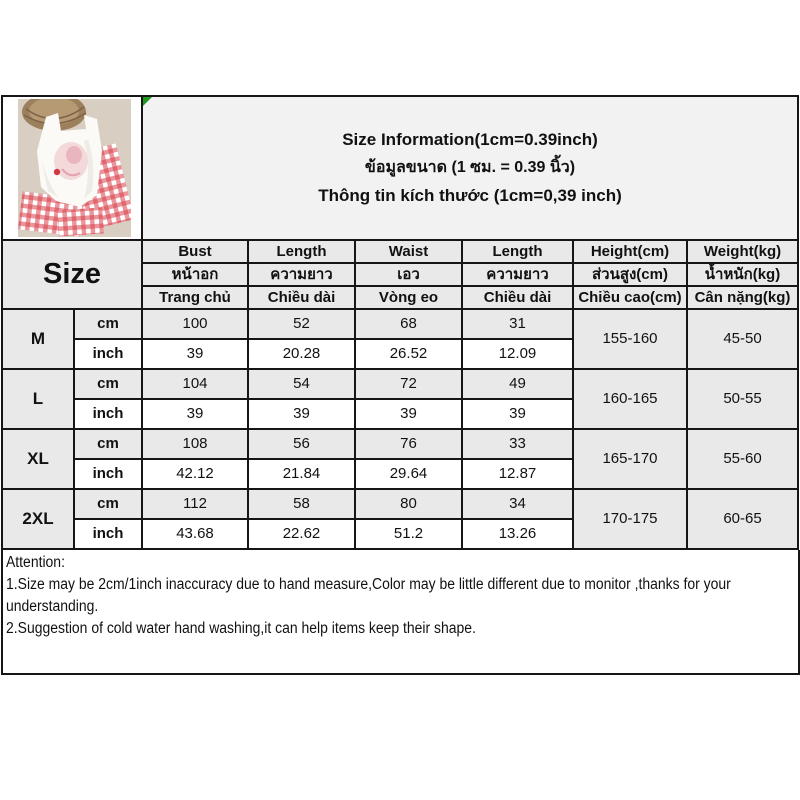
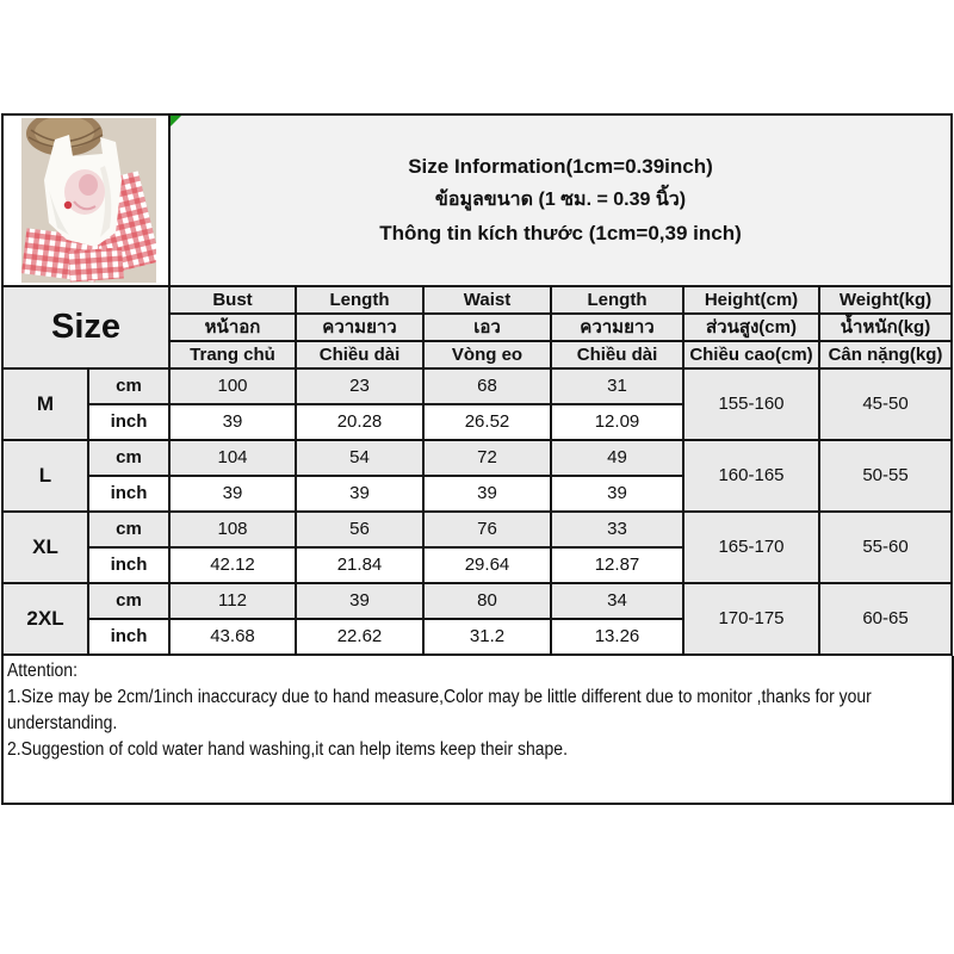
  	Size Information(1cm=0.39inch) ข้อมูลขนาด (1 ซม. = 0.39 นิ้ว) Thông tin kích thước (1cm=0,39 inch)
  Size	Bust	Length	Waist	Length	Height(cm)	Weight(kg)
  หน้าอก	ความยาว	เอว	ความยาว	ส่วนสูง(cm)	น้ำหนัก(kg)
  Trang chủ	Chiều dài	Vòng eo	Chiều dài	Chiều cao(cm)	Cân nặng(kg)
- M	cm	100	52	68	31	155-160	45-50
+ M	cm	100	23	68	31	155-160	45-50
  inch	39	20.28	26.52	12.09
  L	cm	104	54	72	49	160-165	50-55
  inch	39	39	39	39
  XL	cm	108	56	76	33	165-170	55-60
  inch	42.12	21.84	29.64	12.87
- 2XL	cm	112	58	80	34	170-175	60-65
+ 2XL	cm	112	39	80	34	170-175	60-65
- inch	43.68	22.62	51.2	13.26
+ inch	43.68	22.62	31.2	13.26
  Attention:
  1.Size may be 2cm/1inch inaccuracy due to hand measure,Color may be little different due to monitor ,thanks for your understanding.
  2.Suggestion of cold water hand washing,it can help items keep their shape.
